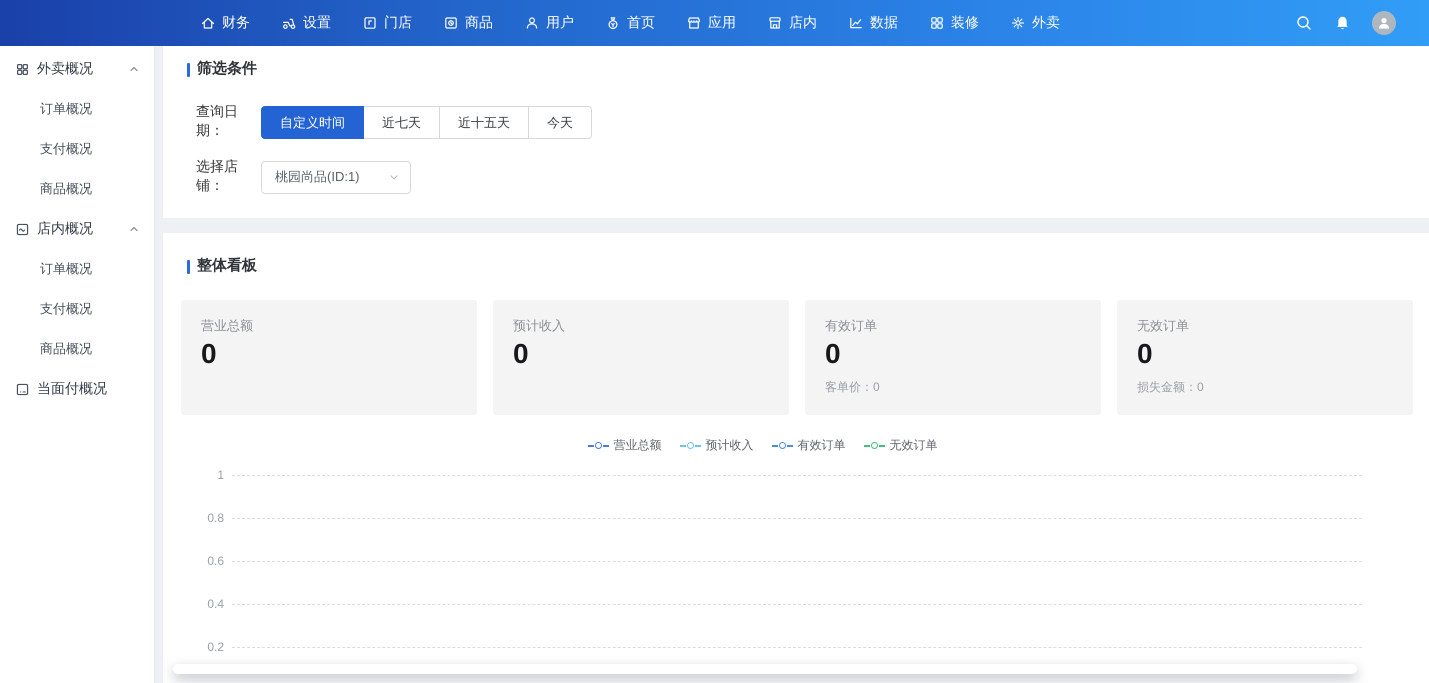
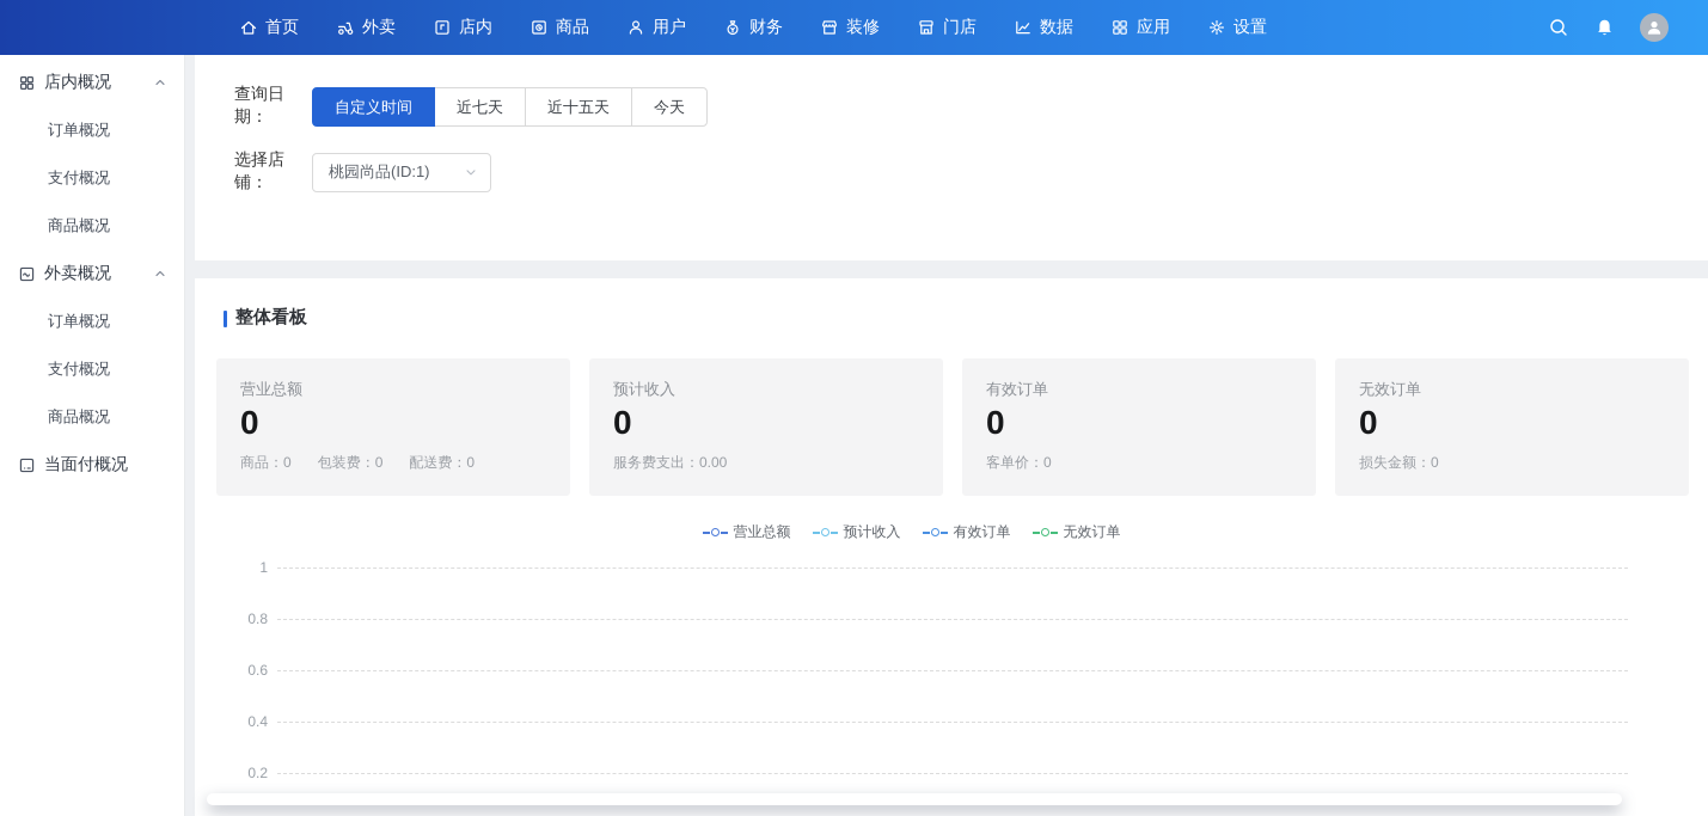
- 财务
+ 首页
- 设置
+ 外卖
- 门店
+ 店内
  商品
  用户
- 首页
+ 财务
- 应用
+ 装修
- 店内
+ 门店
  数据
- 装修
+ 应用
- 外卖
+ 设置
- 外卖概况
+ 店内概况
  订单概况
  支付概况
  商品概况
- 店内概况
+ 外卖概况
  订单概况
  支付概况
  商品概况
  当面付概况
- 筛选条件
  查询日期：
  自定义时间
  近七天
  近十五天
  今天
  选择店铺：
  桃园尚品(ID:1)
  整体看板
  营业总额
  0
+ 商品：0
+ 包装费：0
+ 配送费：0
  预计收入
  0
+ 服务费支出：0.00
  有效订单
  0
  客单价：0
  无效订单
  0
  损失金额：0
  营业总额
  预计收入
  有效订单
  无效订单
  1
  0.8
  0.6
  0.4
  0.2
